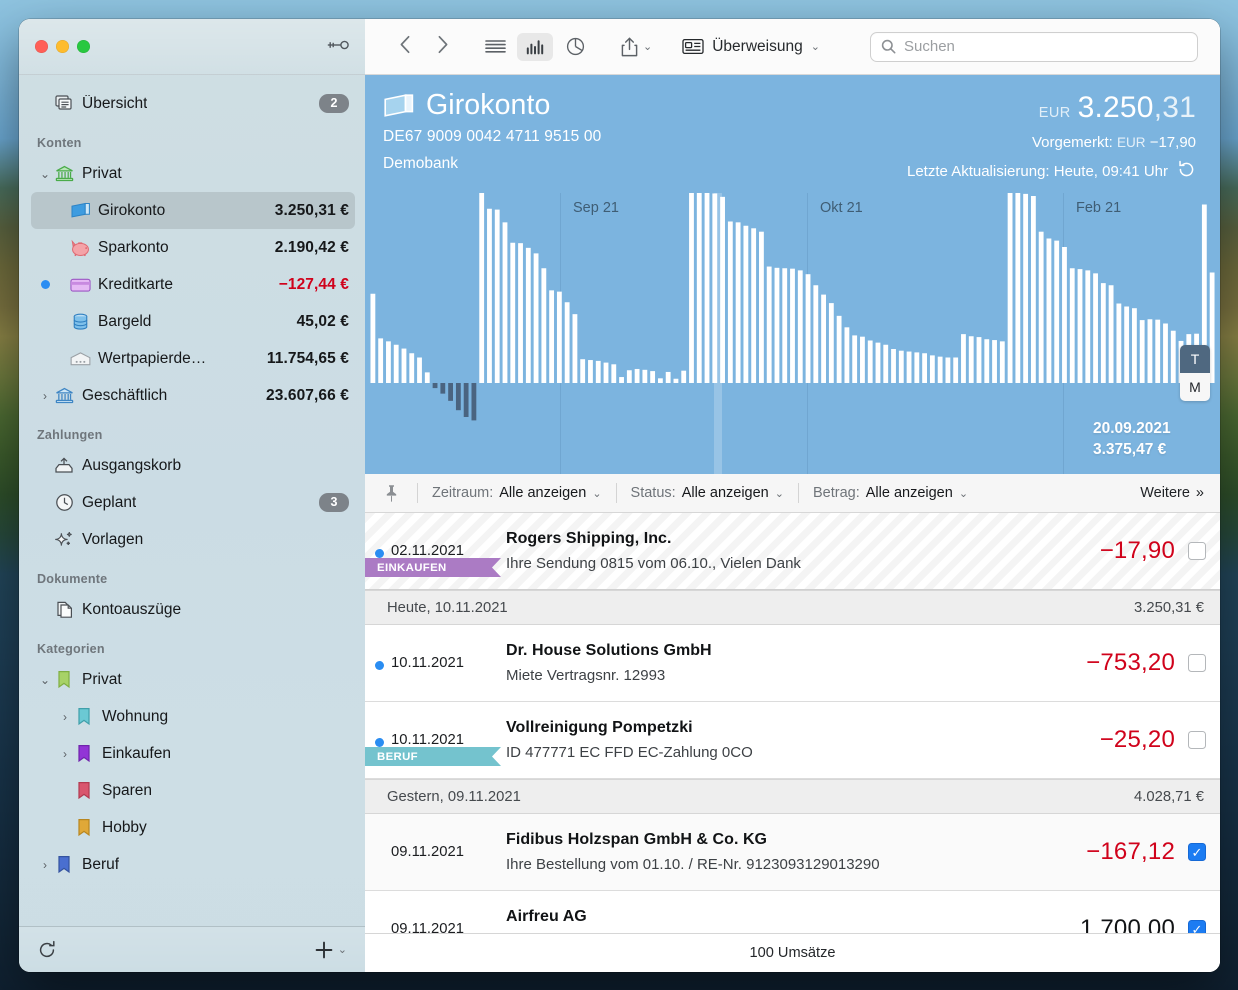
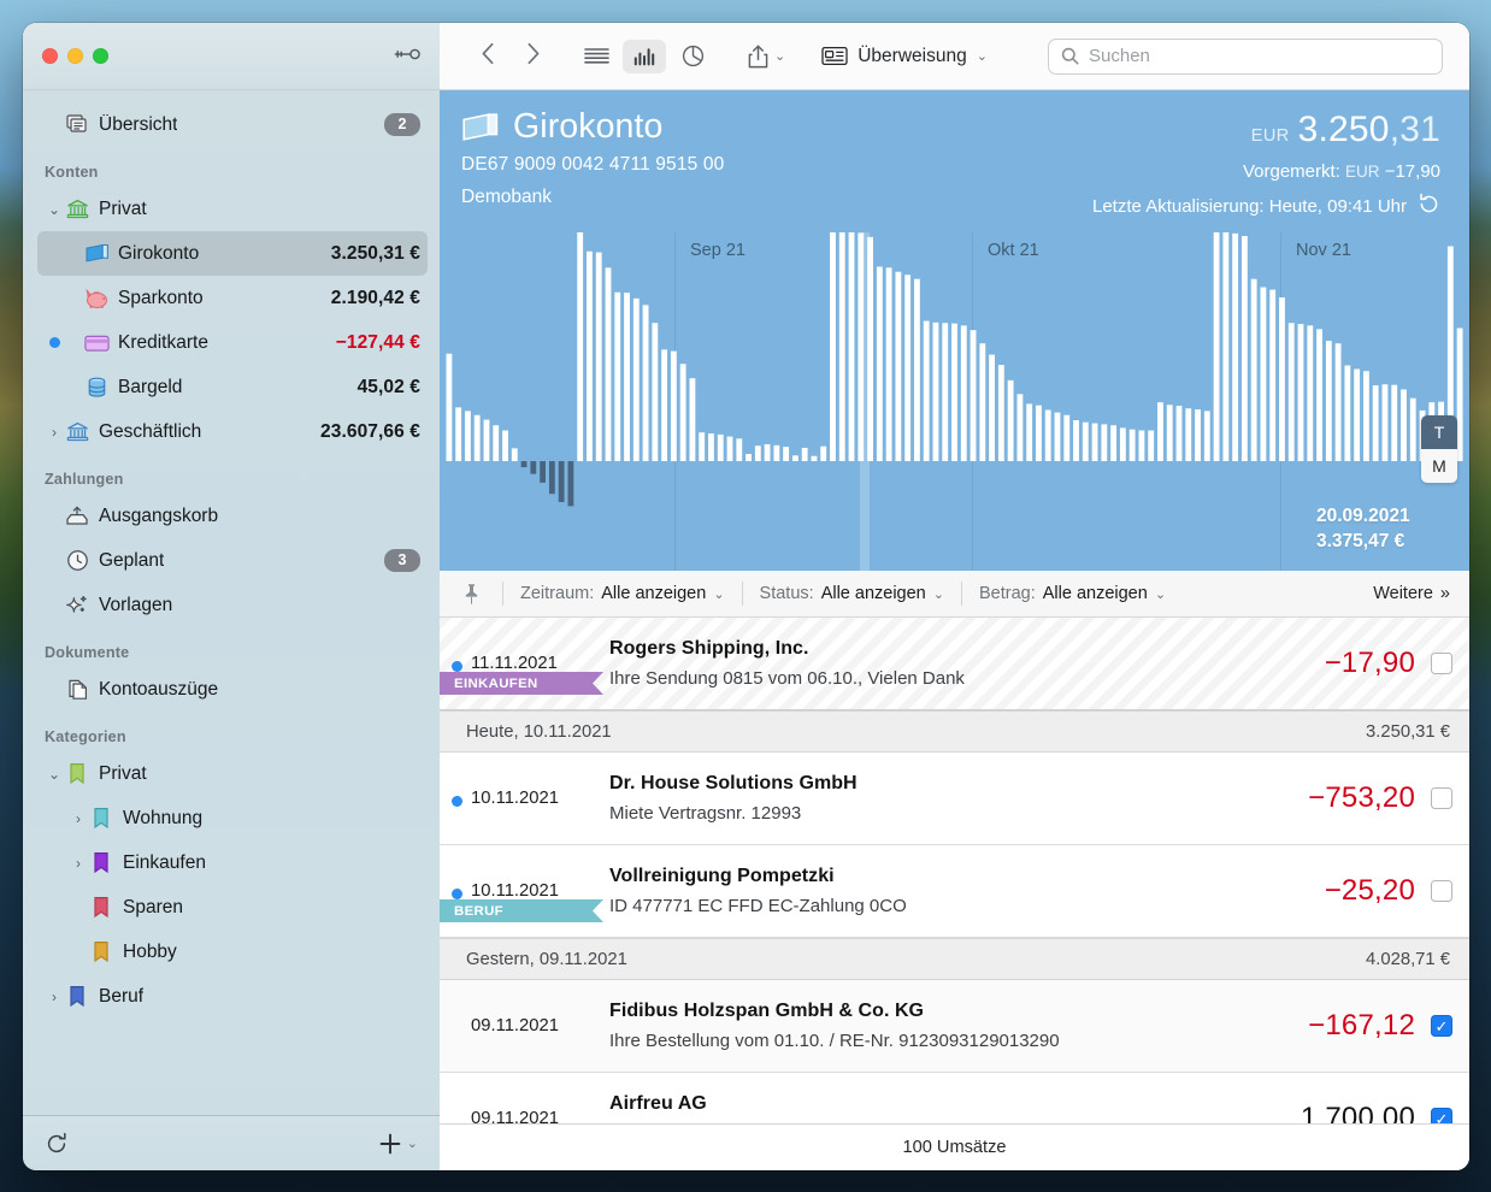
  Übersicht
  2
  Konten
  ⌄
  Privat
  Girokonto
  3.250,31 €
  Sparkonto
  2.190,42 €
  Kreditkarte
  −127,44 €
  Bargeld
  45,02 €
- Wertpapierde…
- 11.754,65 €
  ›
  Geschäftlich
  23.607,66 €
  Zahlungen
  Ausgangskorb
  Geplant
  3
  Vorlagen
  Dokumente
  Kontoauszüge
  Kategorien
  ⌄
  Privat
  ›
  Wohnung
  ›
  Einkaufen
  Sparen
  Hobby
  ›
  Beruf
  ⌄
  ⌄
  Überweisung
  ⌄
  Suchen
  Girokonto
  DE67 9009 0042 4711 9515 00
  Demobank
  EUR
  3.250,31
  Vorgemerkt: EUR −17,90
  Letzte Aktualisierung: Heute, 09:41 Uhr
  Sep 21
  Okt 21
- Feb 21
+ Nov 21
  T
  M
  20.09.2021
  3.375,47 €
  Zeitraum:
  Alle anzeigen
  ⌄
  Status:
  Alle anzeigen
  ⌄
  Betrag:
  Alle anzeigen
  ⌄
  Weitere
  »
- 02.11.2021
+ 11.11.2021
  EINKAUFEN
  Rogers Shipping, Inc.
  Ihre Sendung 0815 vom 06.10., Vielen Dank
  −17,90
  Heute, 10.11.2021
  3.250,31 €
  10.11.2021
  Dr. House Solutions GmbH
  Miete Vertragsnr. 12993
  −753,20
  10.11.2021
  BERUF
  Vollreinigung Pompetzki
  ID 477771 EC FFD EC-Zahlung 0CO
  −25,20
  Gestern, 09.11.2021
  4.028,71 €
  09.11.2021
  Fidibus Holzspan GmbH & Co. KG
  Ihre Bestellung vom 01.10. / RE-Nr. 9123093129013290
  −167,12
  ✓
  09.11.2021
  Airfreu AG
  1.700,00
  ✓
  100 Umsätze
